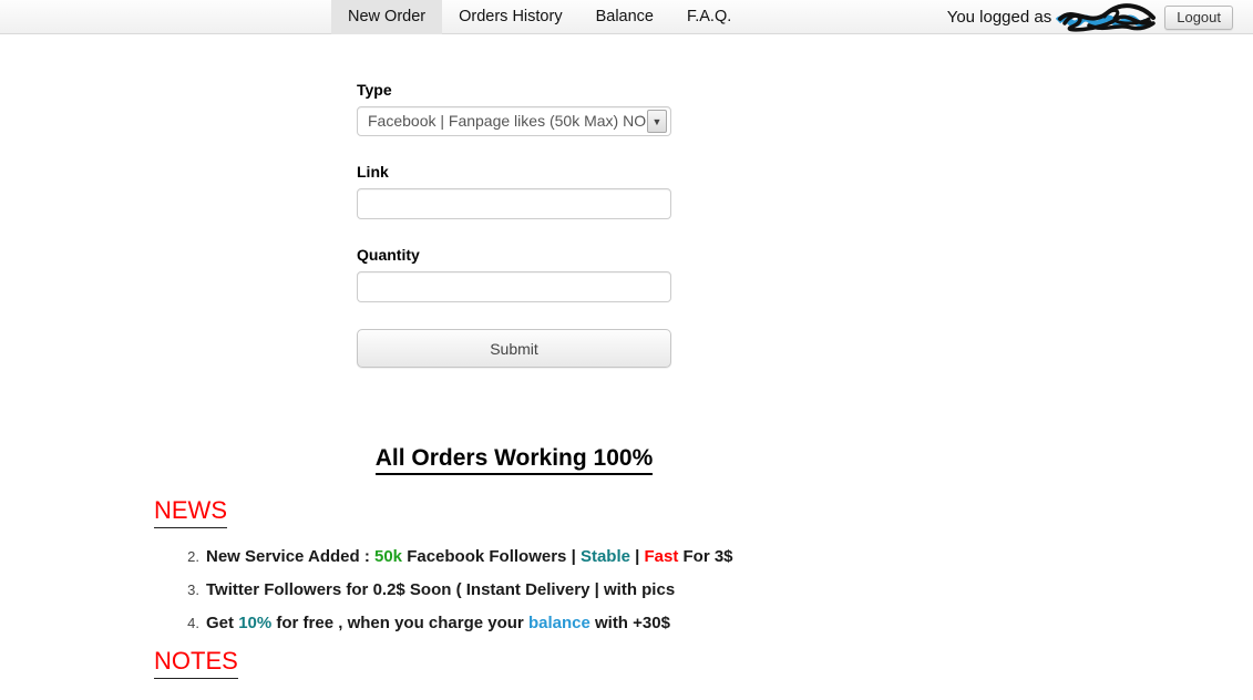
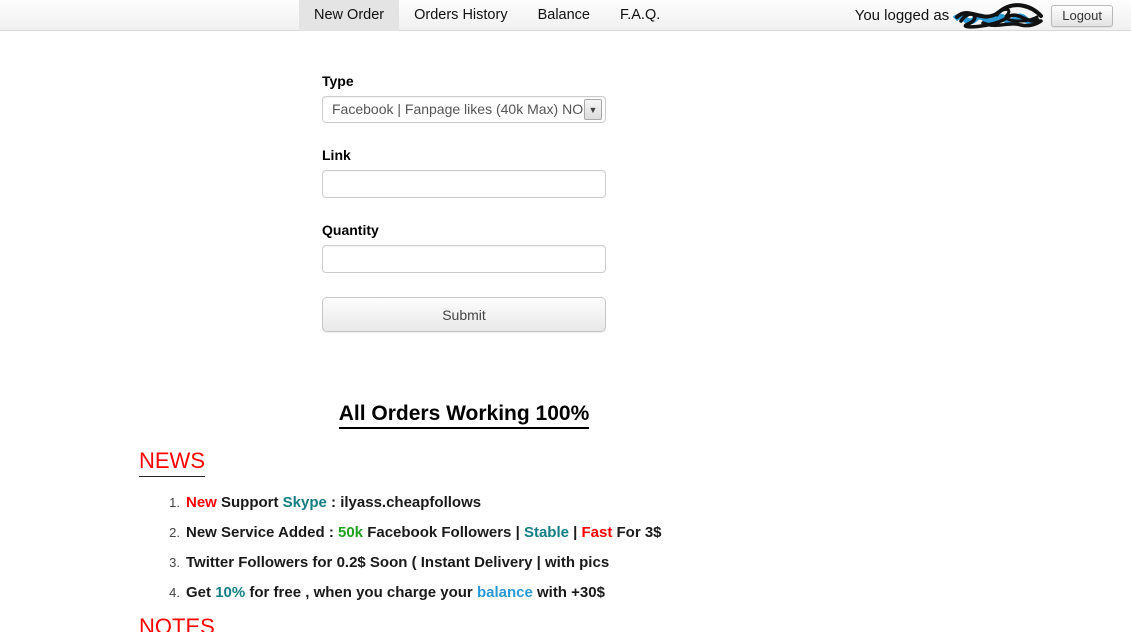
  New Order
  Orders History
  Balance
  F.A.Q.
  You logged as
  Logout
  Type
- Facebook | Fanpage likes (50k Max) NO
+ Facebook | Fanpage likes (40k Max) NO
  ▼
  Link
  Quantity
  Submit
  All Orders Working 100%
  NEWS
+ 1.
+ New Support Skype : ilyass.cheapfollows
  2.
  New Service Added : 50k Facebook Followers | Stable | Fast For 3$
  3.
  Twitter Followers for 0.2$ Soon ( Instant Delivery | with pics
  4.
  Get 10% for free , when you charge your balance with +30$
  NOTES
